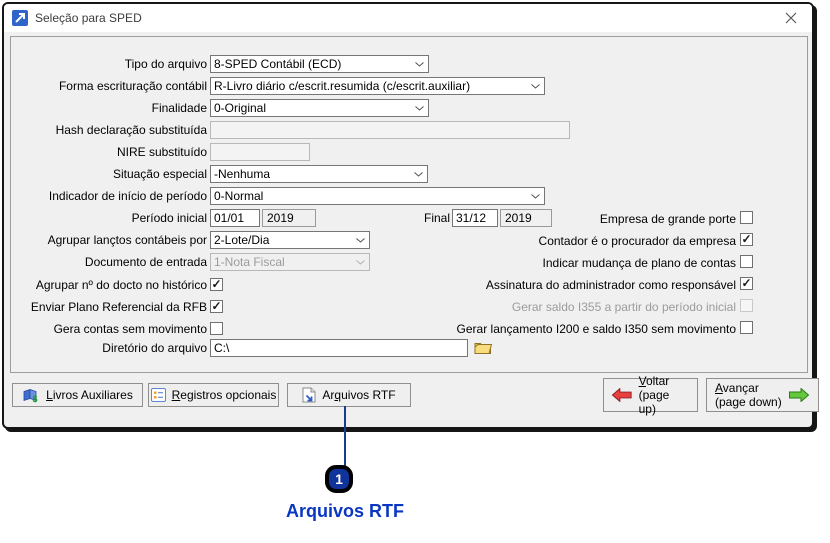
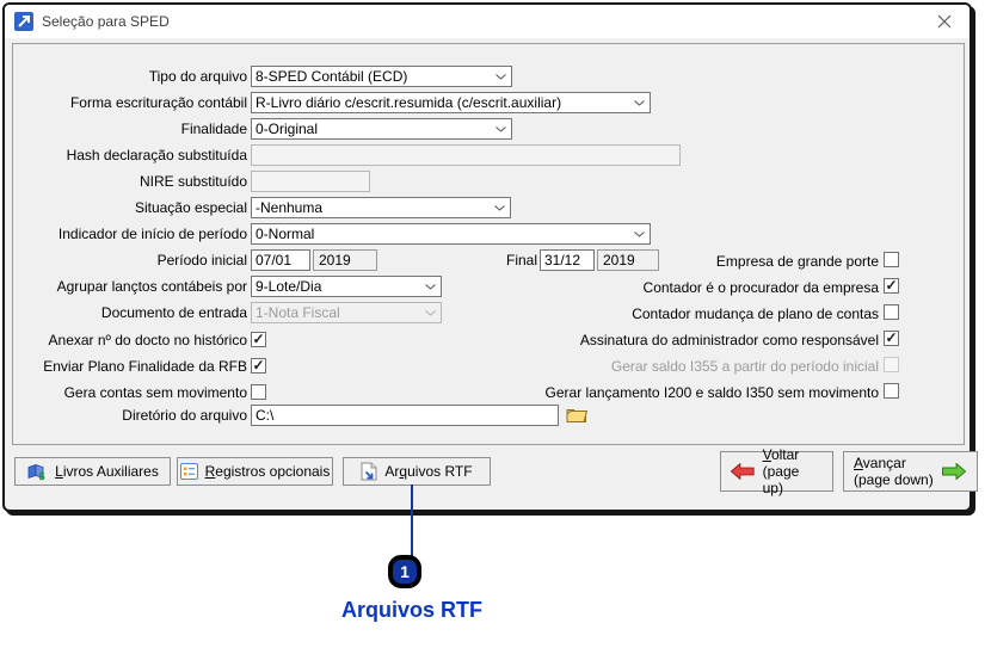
  Seleção para SPED
  Tipo do arquivo
  8-SPED Contábil (ECD)
  Forma escrituração contábil
  R-Livro diário c/escrit.resumida (c/escrit.auxiliar)
  Finalidade
  0-Original
  Hash declaração substituída
  NIRE substituído
  Situação especial
  -Nenhuma
  Indicador de início de período
  0-Normal
  Período inicial
- 01/01
+ 07/01
  2019
  Final
  31/12
  2019
  Agrupar lançtos contábeis por
- 2-Lote/Dia
+ 9-Lote/Dia
  Documento de entrada
  1-Nota Fiscal
- Agrupar nº do docto no histórico
+ Anexar nº do docto no histórico
  ✓
- Enviar Plano Referencial da RFB
+ Enviar Plano Finalidade da RFB
  ✓
  Gera contas sem movimento
  Diretório do arquivo
  C:\
  Empresa de grande porte
  Contador é o procurador da empresa
  ✓
- Indicar mudança de plano de contas
+ Contador mudança de plano de contas
  Assinatura do administrador como responsável
  ✓
  Gerar saldo I355 a partir do período inicial
  Gerar lançamento I200 e saldo I350 sem movimento
  $
  Livros Auxiliares
  Registros opcionais
  Arquivos RTF
  Voltar
  (page up)
  Avançar
  (page down)
  1
  Arquivos RTF
